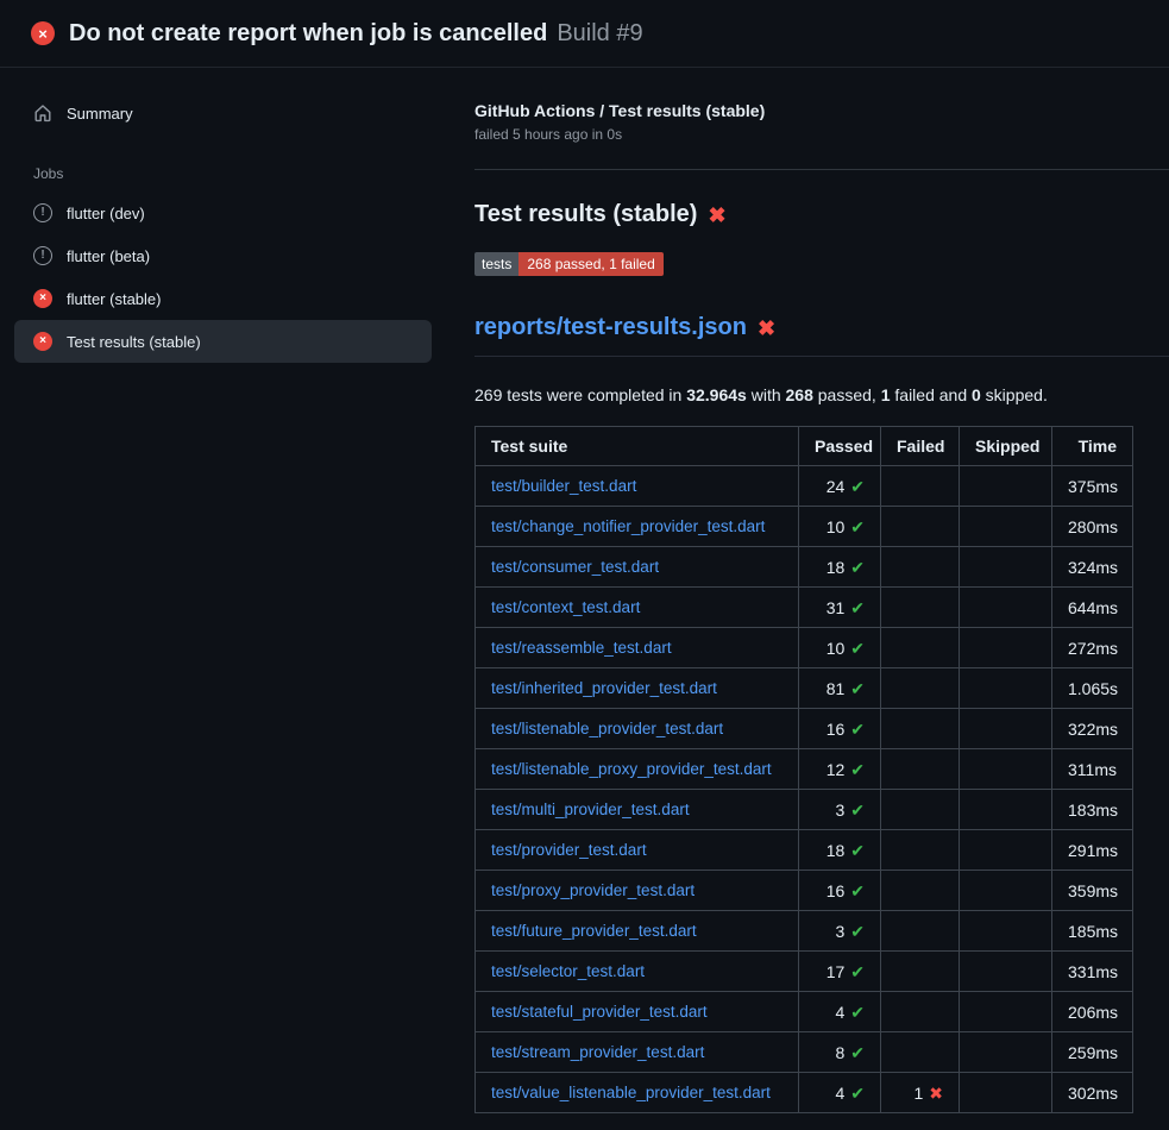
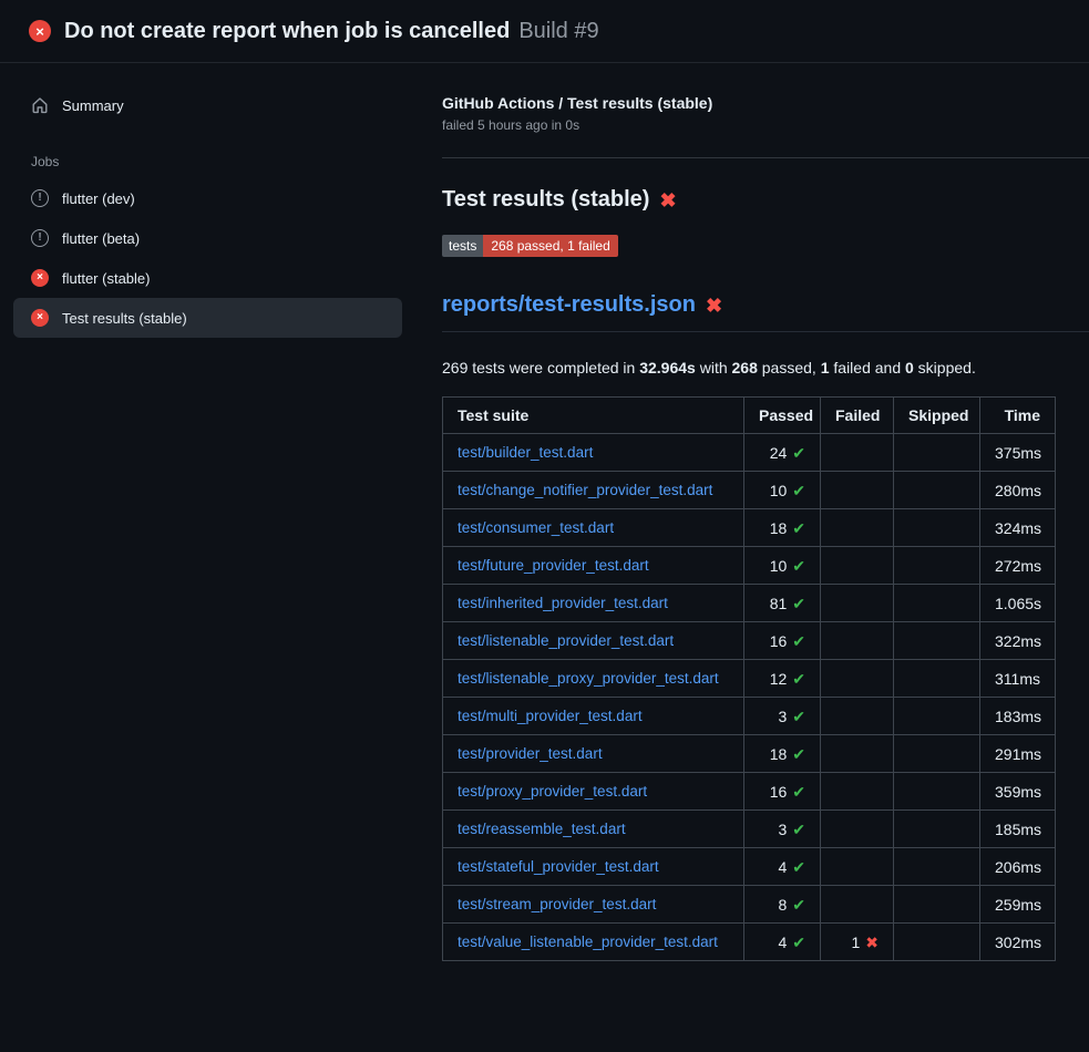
  ×
  Do not create report when job is cancelled
  Build #9
  Summary
  Jobs
  !
  flutter (dev)
  !
  flutter (beta)
  ×
  flutter (stable)
  ×
  Test results (stable)
  GitHub Actions / Test results (stable)
  failed 5 hours ago in 0s
  Test results (stable)
  ✖
  tests
  268 passed, 1 failed
  reports/test-results.json
  ✖
  269 tests were completed in 32.964s with 268 passed, 1 failed and 0 skipped.
  Test suite	Passed	Failed	Skipped	Time
  test/builder_test.dart	24 ✔			375ms
  test/change_notifier_provider_test.dart	10 ✔			280ms
  test/consumer_test.dart	18 ✔			324ms
- test/context_test.dart	31 ✔			644ms
- test/reassemble_test.dart	10 ✔			272ms
+ test/future_provider_test.dart	10 ✔			272ms
  test/inherited_provider_test.dart	81 ✔			1.065s
  test/listenable_provider_test.dart	16 ✔			322ms
  test/listenable_proxy_provider_test.dart	12 ✔			311ms
  test/multi_provider_test.dart	3 ✔			183ms
  test/provider_test.dart	18 ✔			291ms
  test/proxy_provider_test.dart	16 ✔			359ms
- test/future_provider_test.dart	3 ✔			185ms
+ test/reassemble_test.dart	3 ✔			185ms
- test/selector_test.dart	17 ✔			331ms
  test/stateful_provider_test.dart	4 ✔			206ms
  test/stream_provider_test.dart	8 ✔			259ms
  test/value_listenable_provider_test.dart	4 ✔	1 ✖		302ms
